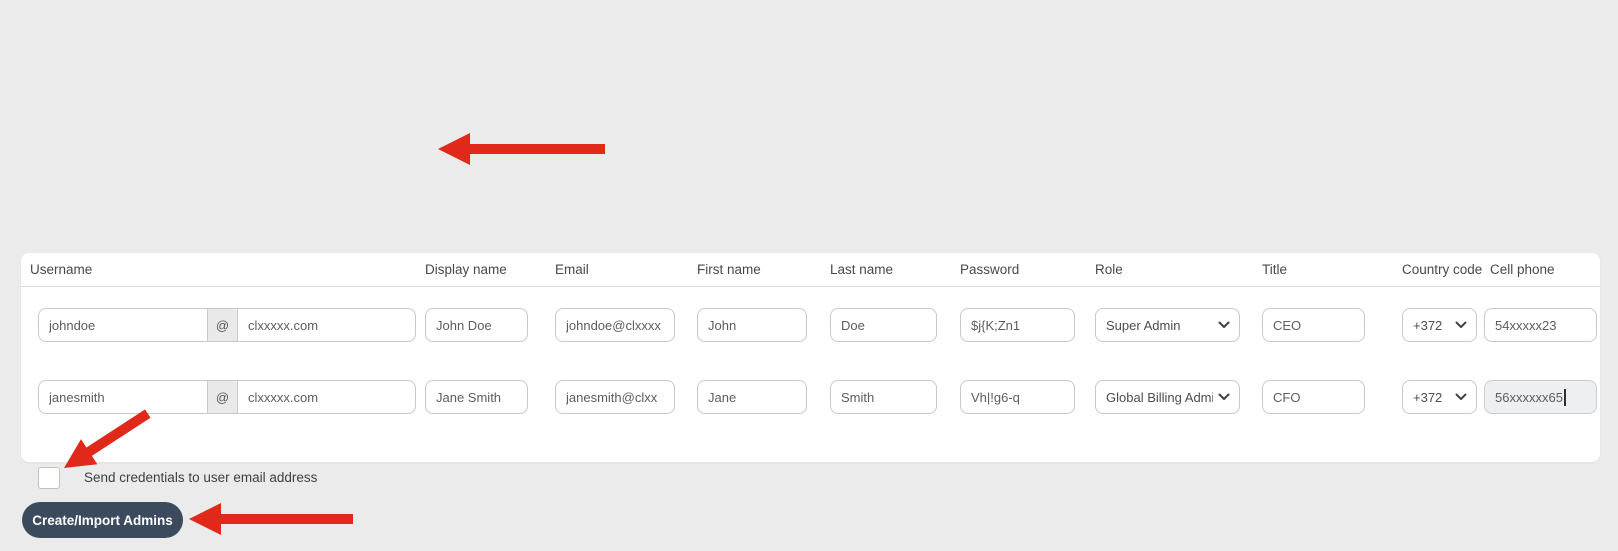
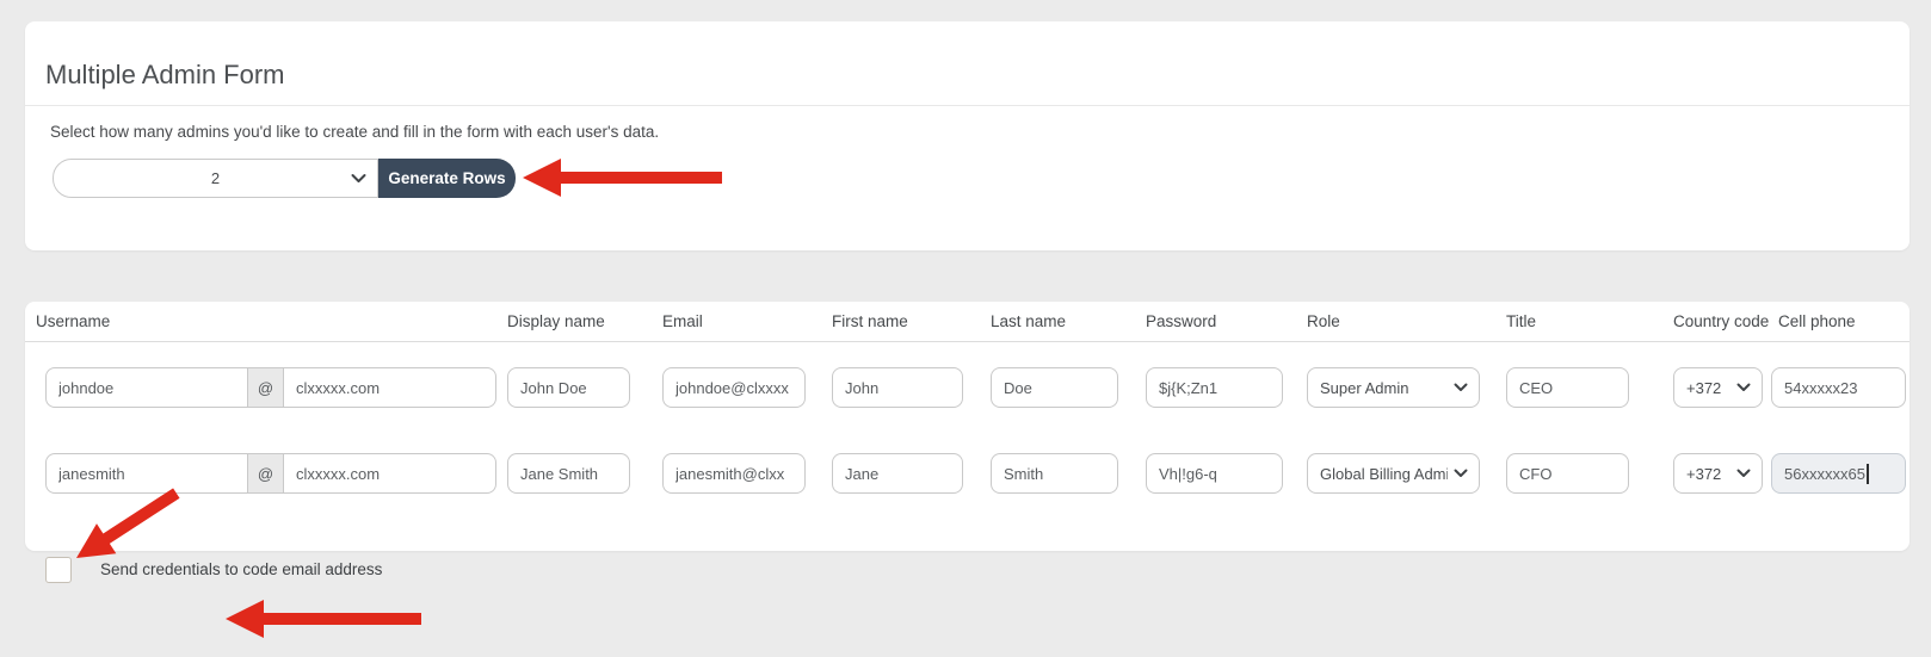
+ Multiple Admin Form
+ Select how many admins you'd like to create and fill in the form with each user's data.
+ 2
+ Generate Rows
  Username
  Display name
  Email
  First name
  Last name
  Password
  Role
  Title
  Country code
  Cell phone
  johndoe
  @
  clxxxxx.com
  John Doe
  johndoe@clxxxx
  John
  Doe
  $j{K;Zn1
  Super Admin
  CEO
  +372
  54xxxxx23
  janesmith
  @
  clxxxxx.com
  Jane Smith
  janesmith@clxx
  Jane
  Smith
  Vh|!g6-q
  Global Billing Adm
  CFO
  +372
  56xxxxxx65
- Send credentials to user email address
+ Send credentials to code email address
- Create/Import Admins
